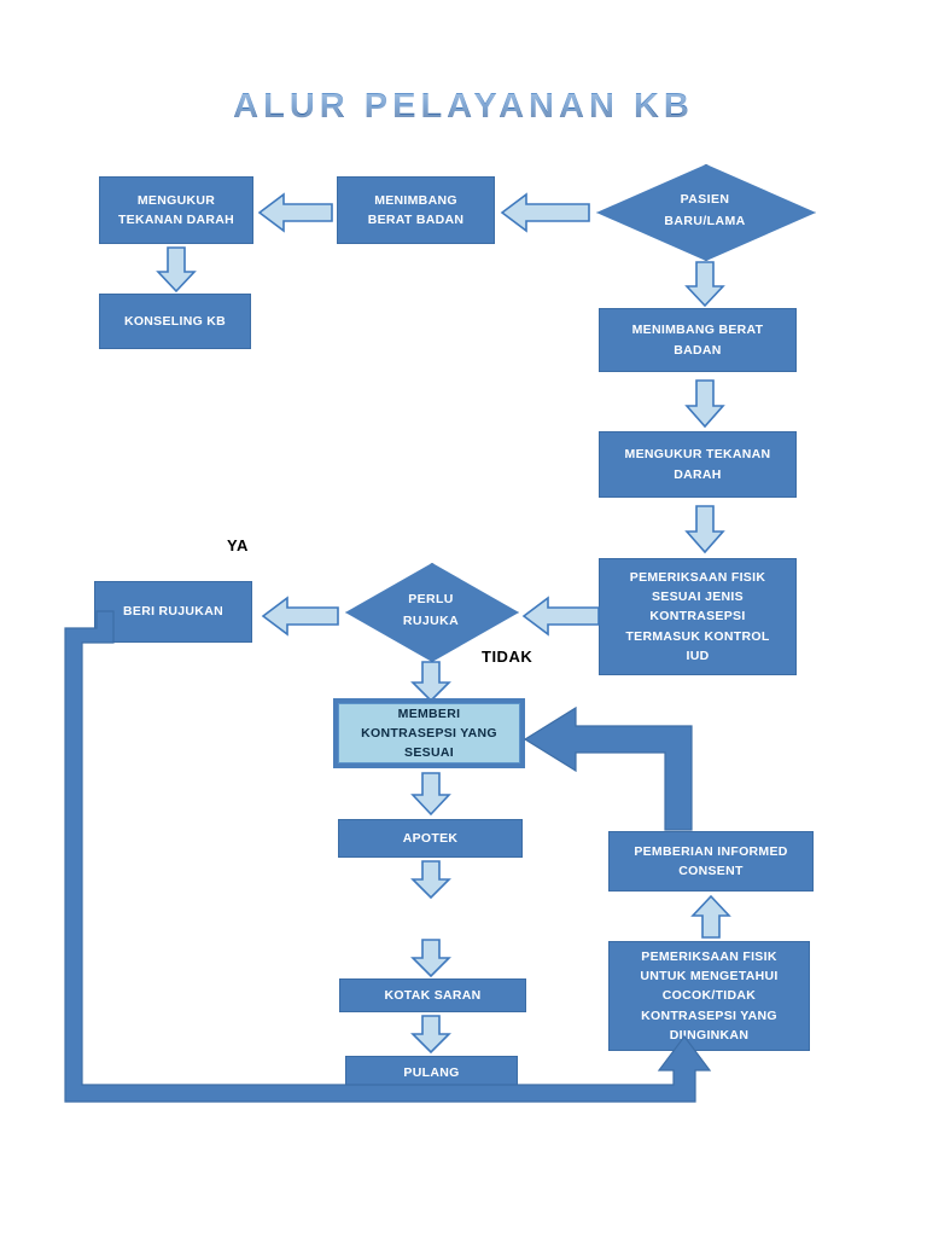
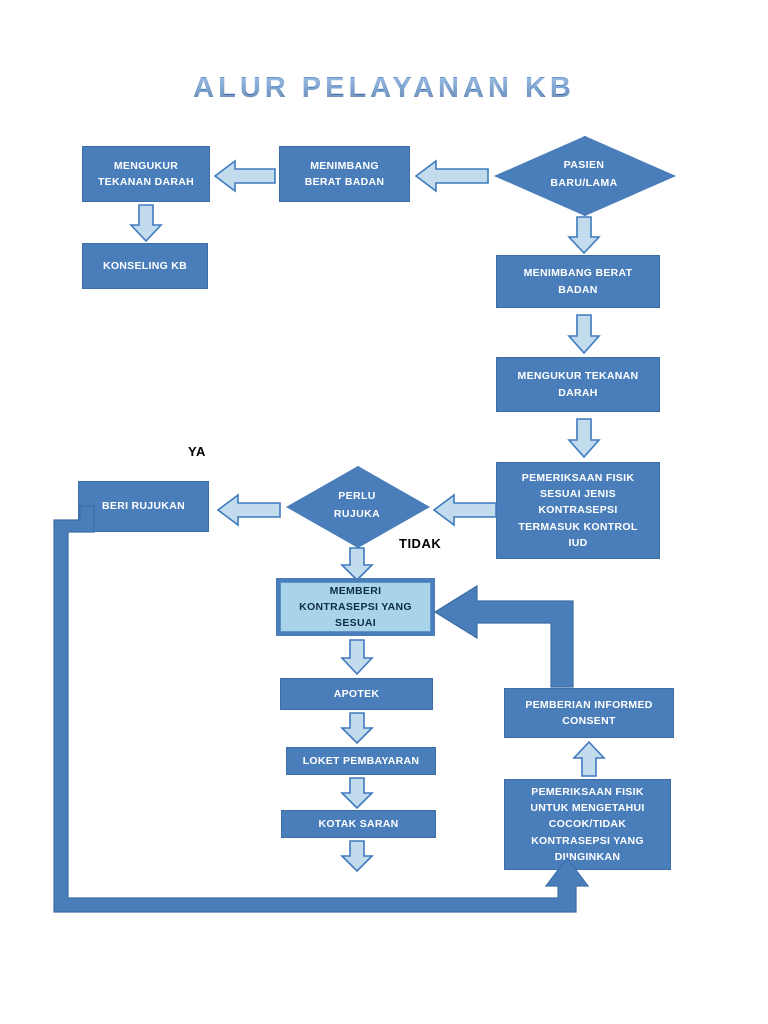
  ALUR PELAYANAN KB
  PASIEN
  BARU/LAMA
  MENIMBANG
  BERAT BADAN
  MENGUKUR
  TEKANAN DARAH
  KONSELING KB
  MENIMBANG BERAT
  BADAN
  MENGUKUR TEKANAN
  DARAH
  PEMERIKSAAN FISIK
  SESUAI JENIS
  KONTRASEPSI
  TERMASUK KONTROL
  IUD
  PERLU
  RUJUKA
  TIDAK
  YA
  BERI RUJUKAN
  MEMBERI
  KONTRASEPSI YANG
  SESUAI
  APOTEK
+ LOKET PEMBAYARAN
  KOTAK SARAN
- PULANG
  PEMBERIAN INFORMED
  CONSENT
  PEMERIKSAAN FISIK
  UNTUK MENGETAHUI
  COCOK/TIDAK
  KONTRASEPSI YANG
  DIINGINKAN
